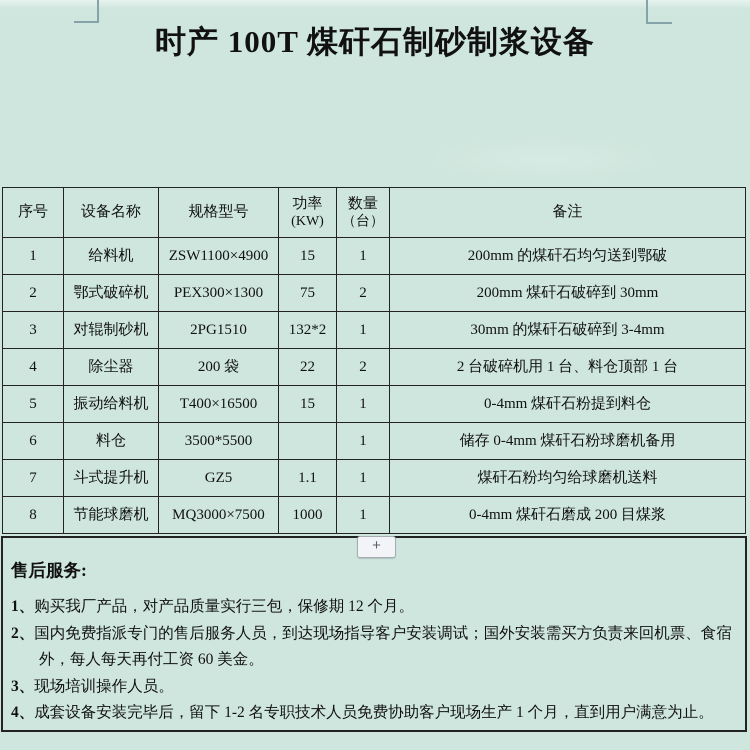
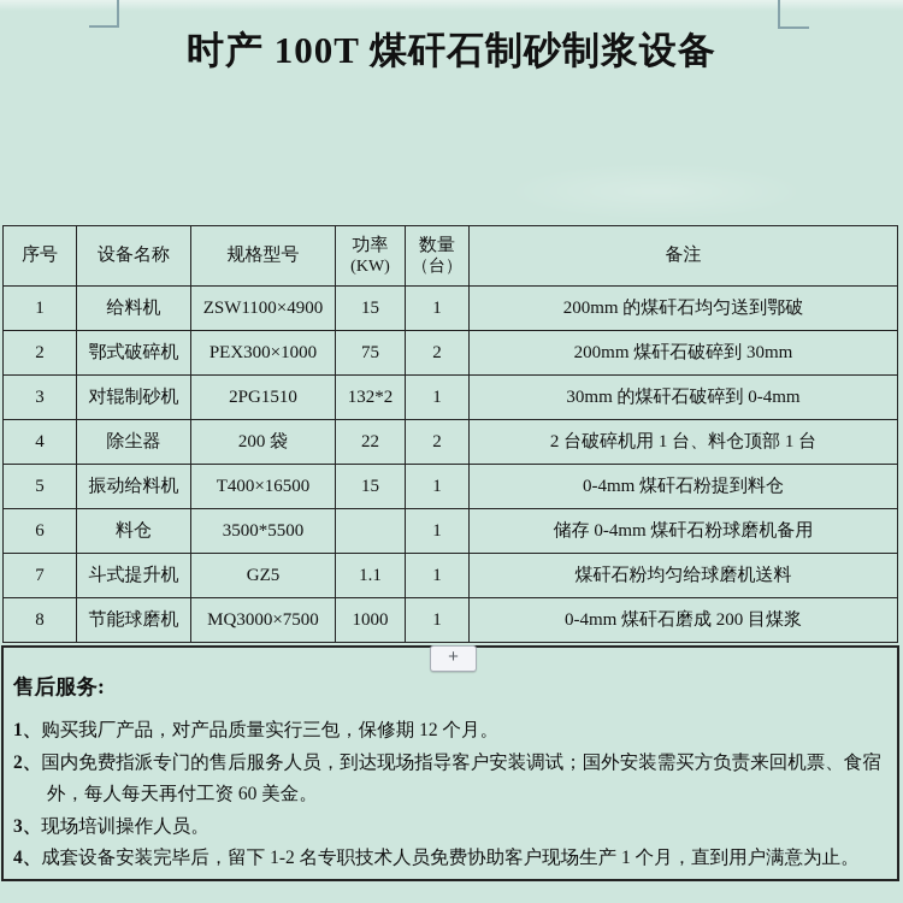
  时产 100T 煤矸石制砂制浆设备
  序号	设备名称	规格型号	功率(KW)	数量（台）	备注
  1	给料机	ZSW1100×4900	15	1	200mm 的煤矸石均匀送到鄂破
- 2	鄂式破碎机	PEX300×1300	75	2	200mm 煤矸石破碎到 30mm
+ 2	鄂式破碎机	PEX300×1000	75	2	200mm 煤矸石破碎到 30mm
- 3	对辊制砂机	2PG1510	132*2	1	30mm 的煤矸石破碎到 3-4mm
+ 3	对辊制砂机	2PG1510	132*2	1	30mm 的煤矸石破碎到 0-4mm
  4	除尘器	200 袋	22	2	2 台破碎机用 1 台、料仓顶部 1 台
  5	振动给料机	T400×16500	15	1	0-4mm 煤矸石粉提到料仓
  6	料仓	3500*5500		1	储存 0-4mm 煤矸石粉球磨机备用
  7	斗式提升机	GZ5	1.1	1	煤矸石粉均匀给球磨机送料
  8	节能球磨机	MQ3000×7500	1000	1	0-4mm 煤矸石磨成 200 目煤浆
  +
  售后服务:
  1、购买我厂产品，对产品质量实行三包，保修期 12 个月。
  2、国内免费指派专门的售后服务人员，到达现场指导客户安装调试；国外安装需买方负责来回机票、食宿外，每人每天再付工资 60 美金。
  3、现场培训操作人员。
  4、成套设备安装完毕后，留下 1-2 名专职技术人员免费协助客户现场生产 1 个月，直到用户满意为止。
